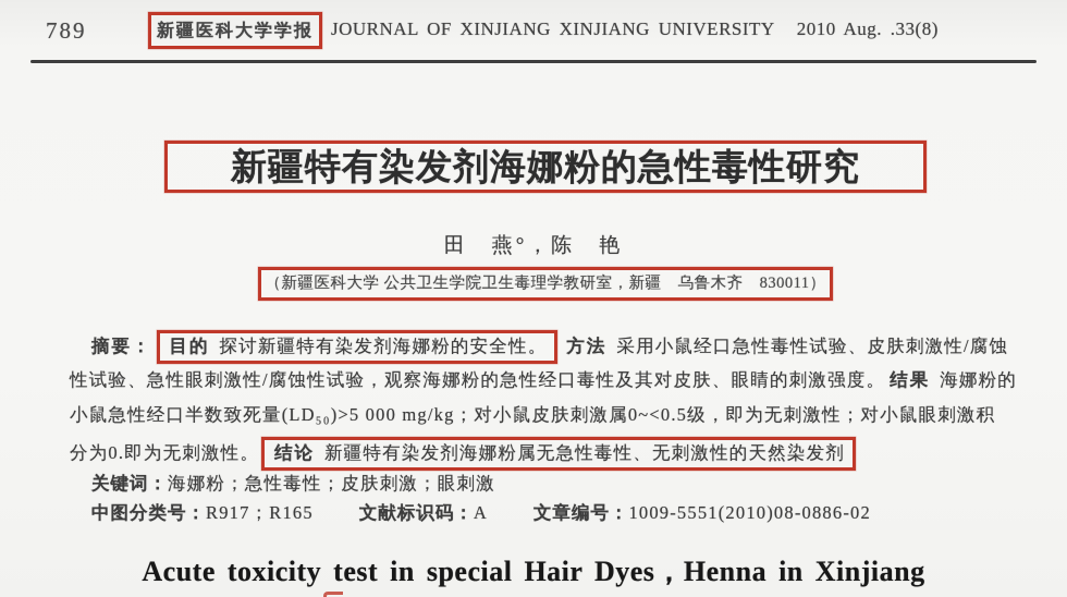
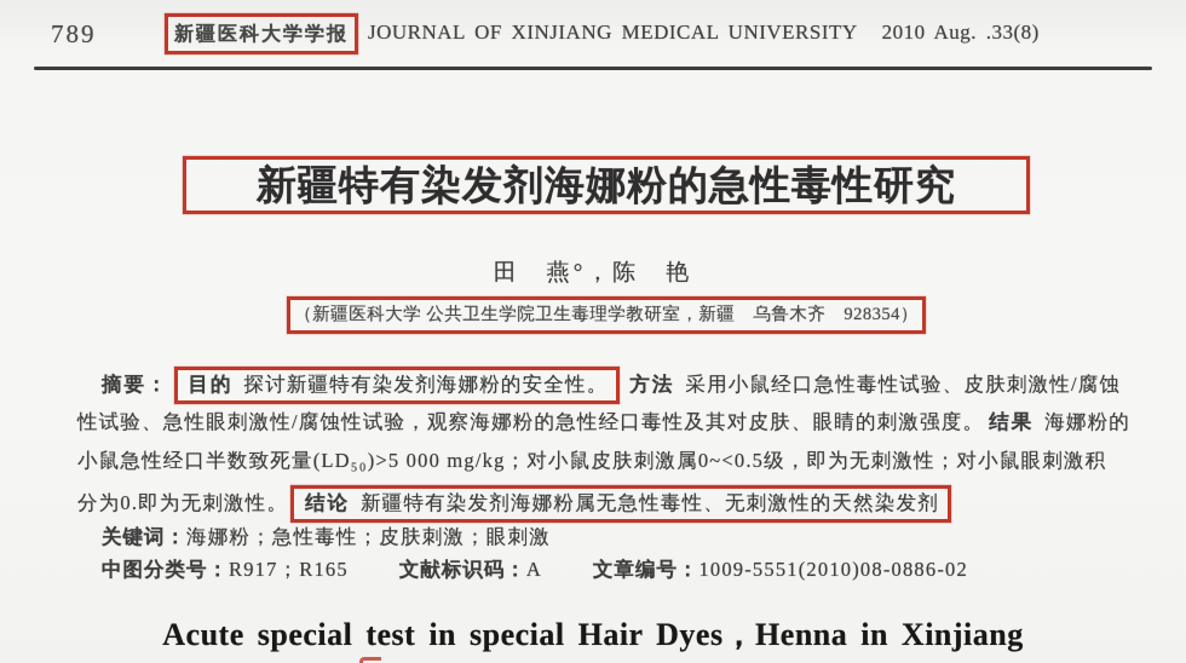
  789
  新疆医科大学学报
- JOURNAL OF XINJIANG XINJIANG UNIVERSITY 2010 Aug. .33(8)
+ JOURNAL OF XINJIANG MEDICAL UNIVERSITY 2010 Aug. .33(8)
  新疆特有染发剂海娜粉的急性毒性研究
  田 燕°，陈 艳
- （新疆医科大学 公共卫生学院卫生毒理学教研室，新疆 乌鲁木齐 830011）
+ （新疆医科大学 公共卫生学院卫生毒理学教研室，新疆 乌鲁木齐 928354）
  摘要： 目的 探讨新疆特有染发剂海娜粉的安全性。 方法 采用小鼠经口急性毒性试验、皮肤刺激性/腐蚀
  性试验、急性眼刺激性/腐蚀性试验，观察海娜粉的急性经口毒性及其对皮肤、眼睛的刺激强度。 结果 海娜粉的
  小鼠急性经口半数致死量(LD₅₀)>5 000 mg/kg；对小鼠皮肤刺激属0~<0.5级，即为无刺激性；对小鼠眼刺激积
  分为0.即为无刺激性。 结论 新疆特有染发剂海娜粉属无急性毒性、无刺激性的天然染发剂
  关键词：海娜粉；急性毒性；皮肤刺激；眼刺激
  中图分类号：R917；R165 文献标识码：A 文章编号：1009-5551(2010)08-0886-02
- Acute toxicity test in special Hair Dyes，Henna in Xinjiang
+ Acute special test in special Hair Dyes，Henna in Xinjiang
